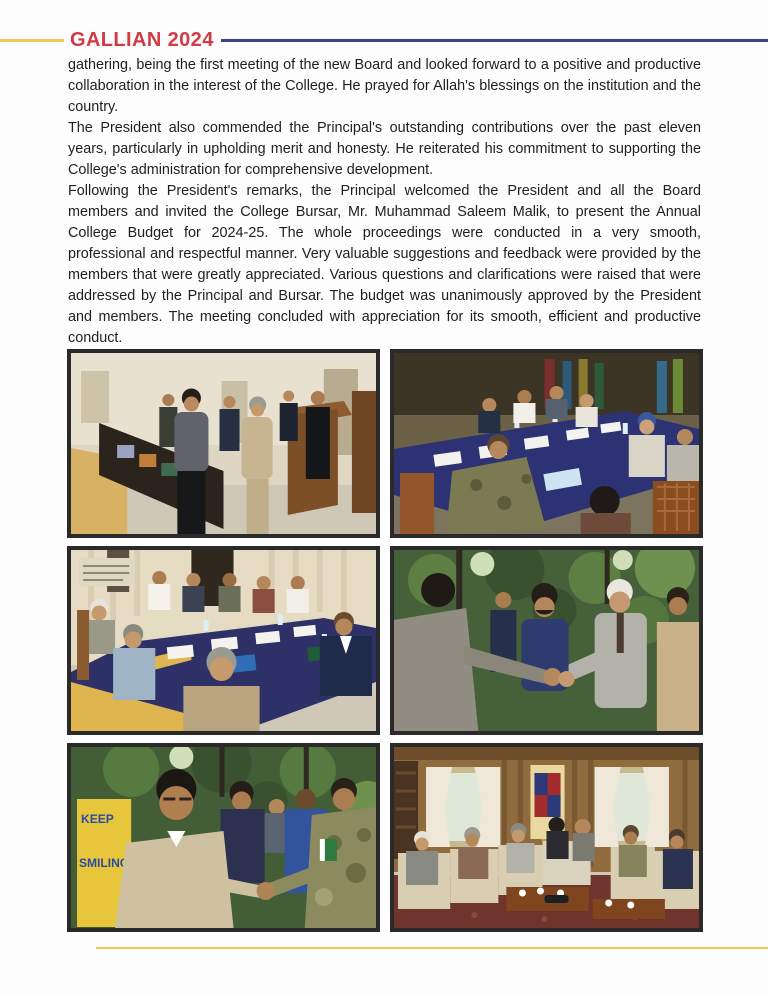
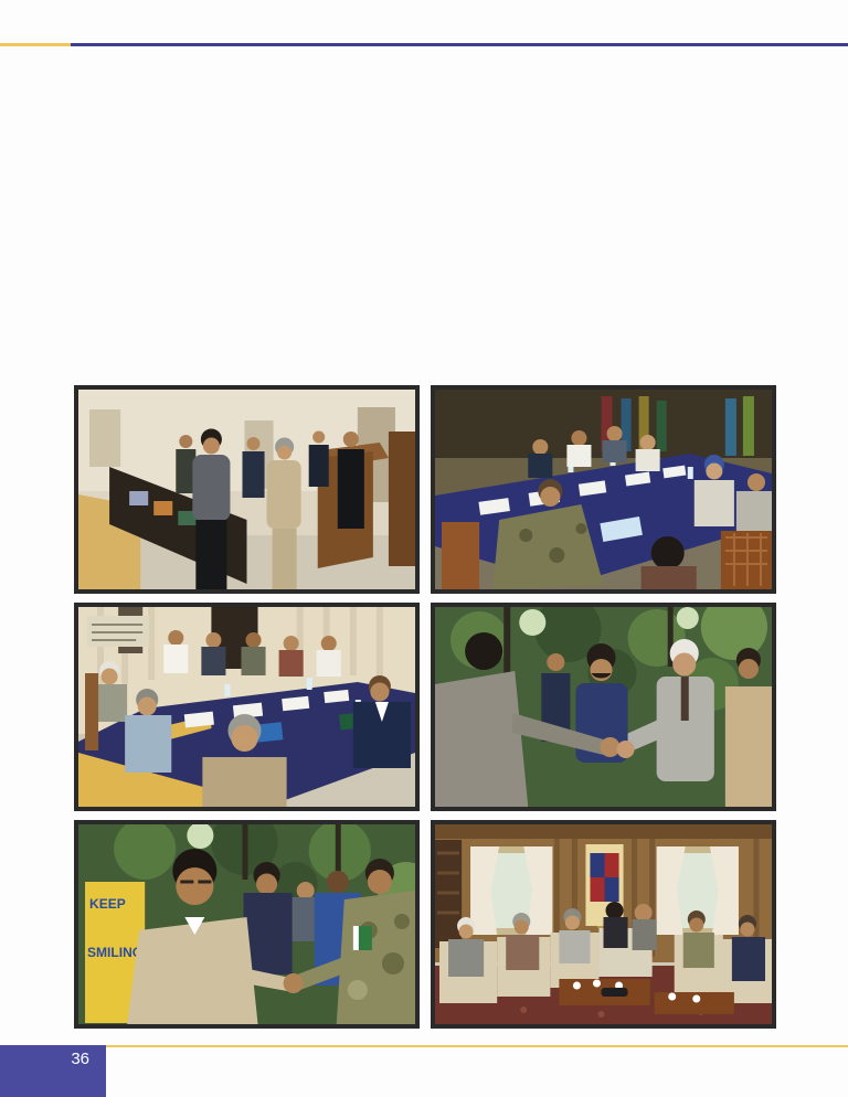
- GALLIAN 2024
- gathering, being the first meeting of the new Board and looked forward to a positive and productive collaboration in the interest of the College. He prayed for Allah's blessings on the institution and the country.
- The President also commended the Principal's outstanding contributions over the past eleven years, particularly in upholding merit and honesty. He reiterated his commitment to supporting the College's administration for comprehensive development.
- Following the President's remarks, the Principal welcomed the President and all the Board members and invited the College Bursar, Mr. Muhammad Saleem Malik, to present the Annual College Budget for 2024-25. The whole proceedings were conducted in a very smooth, professional and respectful manner. Very valuable suggestions and feedback were provided by the members that were greatly appreciated. Various questions and clarifications were raised that were addressed by the Principal and Bursar. The budget was unanimously approved by the President and members. The meeting concluded with appreciation for its smooth, efficient and productive conduct.
  KEEP
  SMILIN
+ 36
